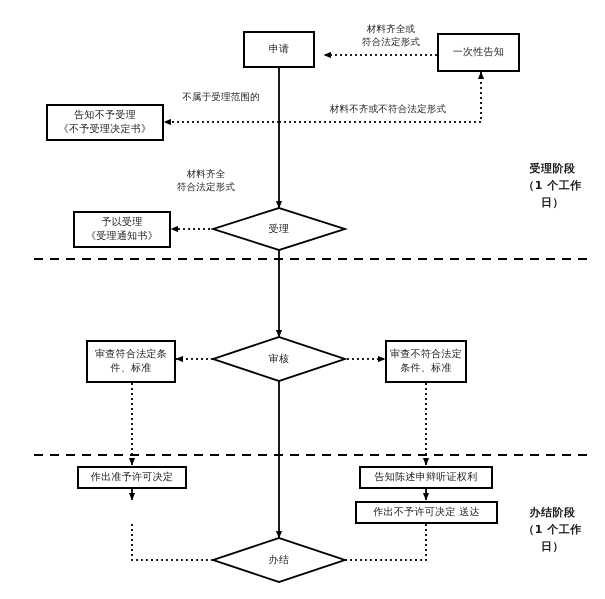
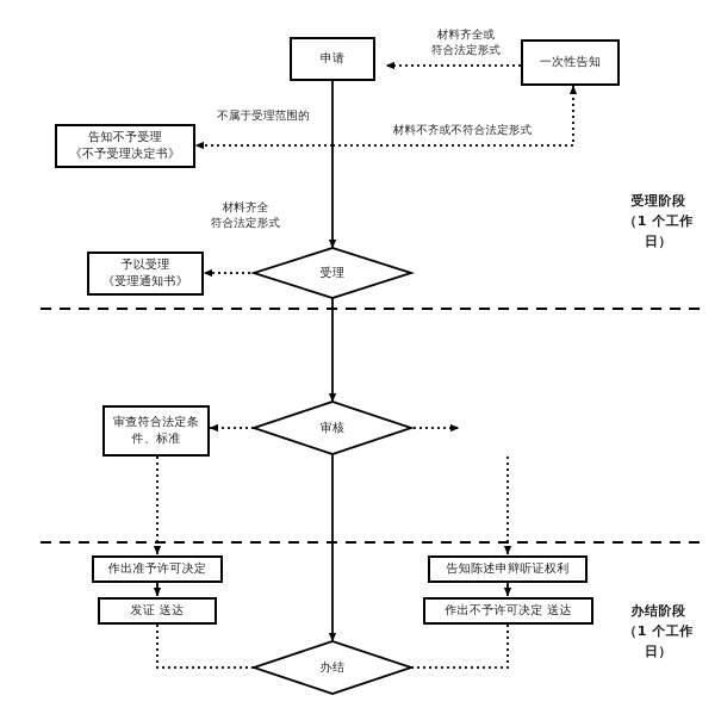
  申请
  一次性告知
  告知不予受理
  《不予受理决定书》
  予以受理
  《受理通知书》
  受理
  审查符合法定条
  件、标准
  审核
- 审查不符合法定
- 条件、标准
  作出准予许可决定
+ 发证 送达
  告知陈述申辩听证权利
  作出不予许可决定 送达
  办结
  材料齐全或
  符合法定形式
  不属于受理范围的
  材料不齐或不符合法定形式
  材料齐全
  符合法定形式
  受理阶段
  （1 个工作
  日）
  办结阶段
  （1 个工作
  日）
